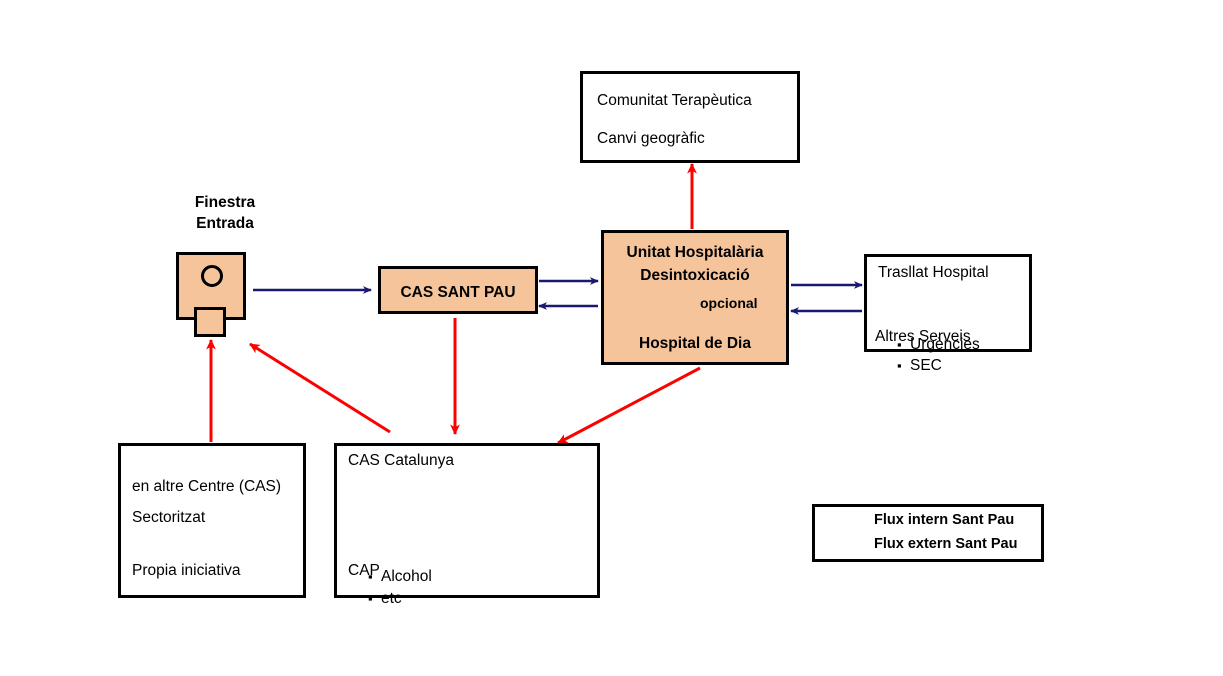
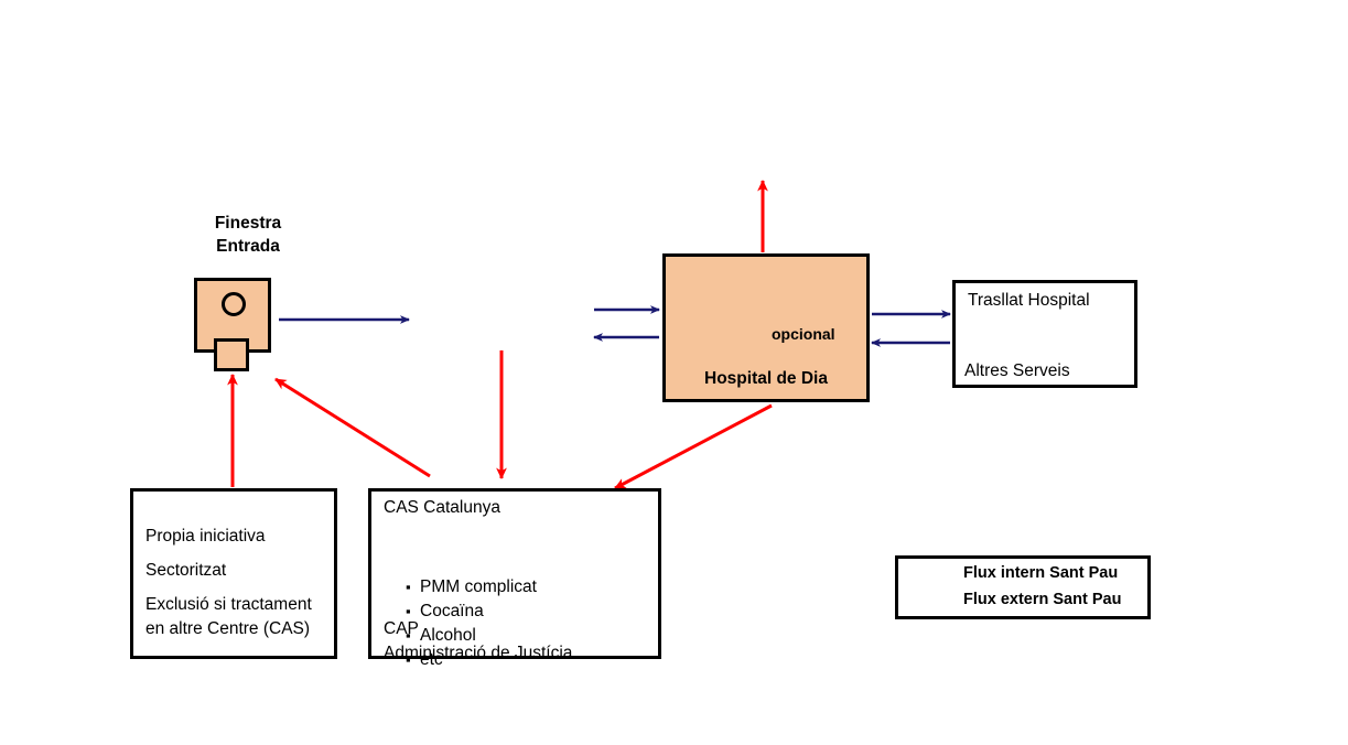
  Finestra
  Entrada
- Comunitat Terapèutica
- Canvi geogràfic
- CAS SANT PAU
- Unitat Hospitalària
- Desintoxicació
  opcional
  Hospital de Dia
  Trasllat Hospital
- Urgències
- SEC
  Altres Serveis
- en altre Centre (CAS)
+ Propia iniciativa
  Sectoritzat
+ Exclusió si tractament
- Propia iniciativa
+ en altre Centre (CAS)
  CAS Catalunya
+ PMM complicat
+ Cocaïna
  Alcohol
  etc
  CAP
+ Administració de Justícia
  Flux intern Sant Pau
  Flux extern Sant Pau
